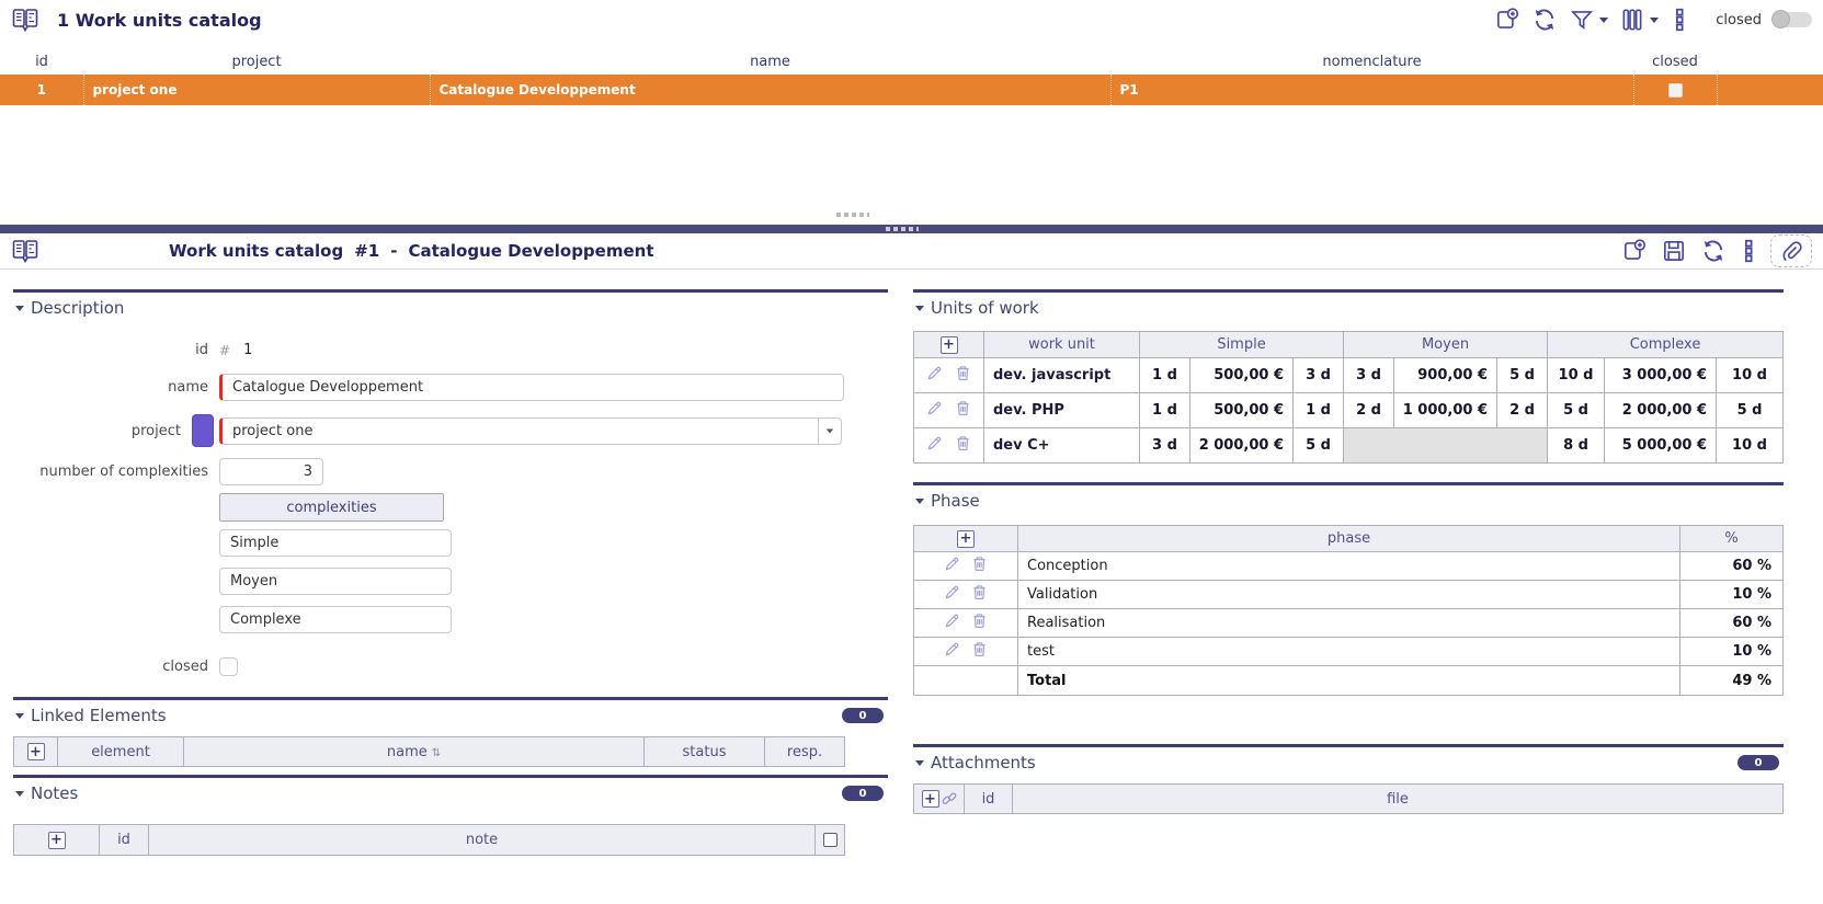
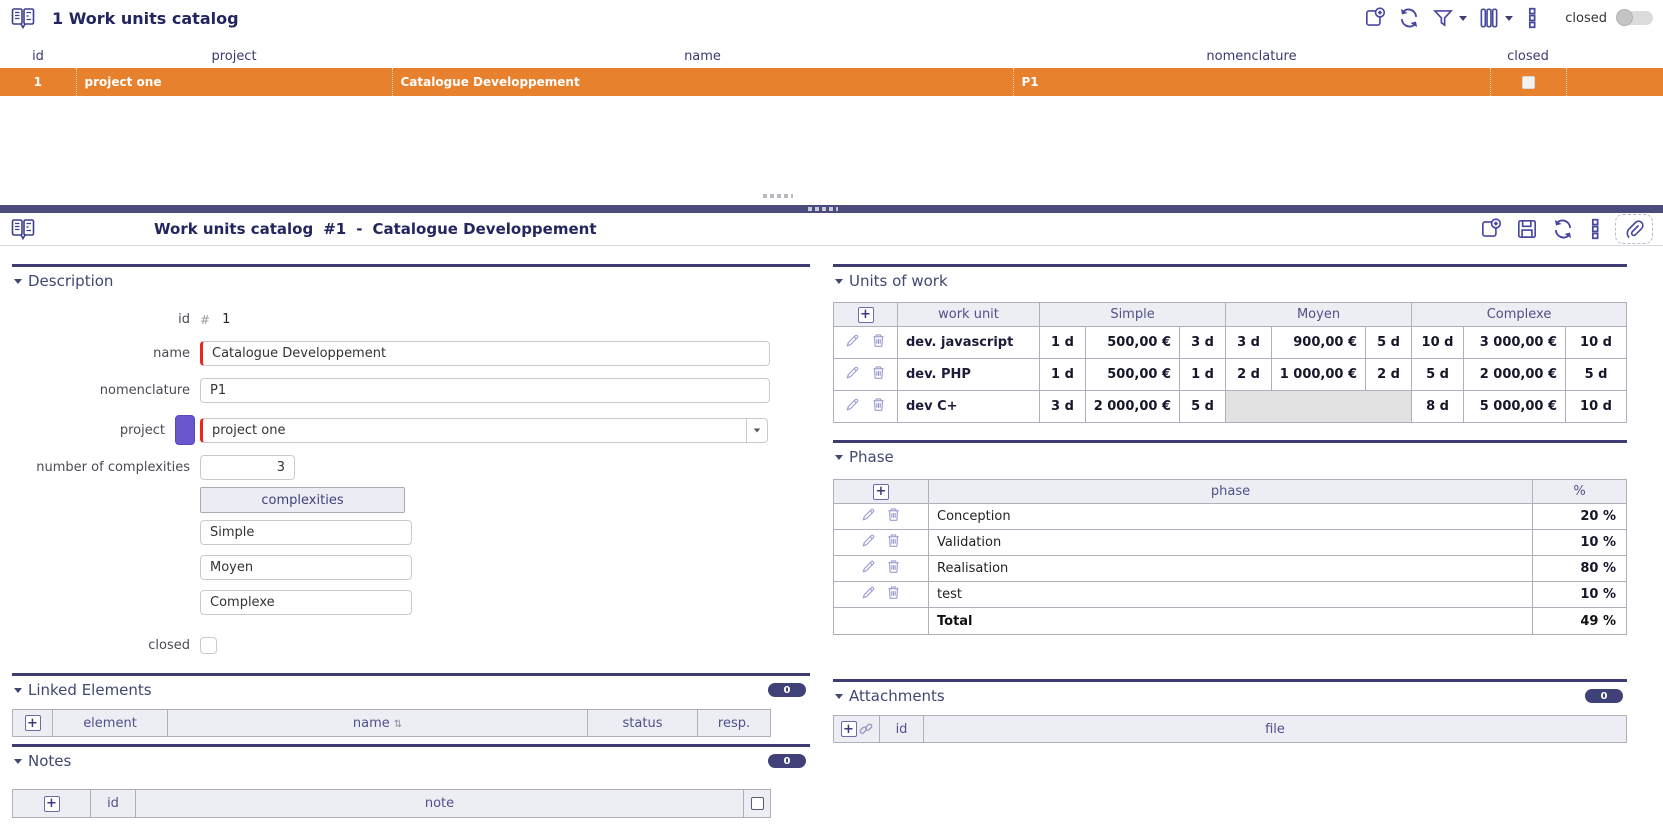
  1 Work units catalog
  closed
  id	project	name	nomenclature	closed
  1	project one	Catalogue Developpement	P1
  Work units catalog
  #1
  -
  Catalogue Developpement
  Description
  id
  #
  1
  name
  Catalogue Developpement
+ nomenclature
+ P1
  project
  project one
  number of complexities
  3
  complexities
  Simple
  Moyen
  Complexe
  closed
  Linked Elements
  0
  	element	name ⇅	status	resp.
  Notes
  0
  	id	note
  Units of work
  	work unit	Simple	Moyen	Complexe
  	dev. javascript	1 d	500,00 €	3 d	3 d	900,00 €	5 d	10 d	3 000,00 €	10 d
  	dev. PHP	1 d	500,00 €	1 d	2 d	1 000,00 €	2 d	5 d	2 000,00 €	5 d
  	dev C+	3 d	2 000,00 €	5 d		8 d	5 000,00 €	10 d
  Phase
  	phase	%
- 	Conception	60 %
+ 	Conception	20 %
  	Validation	10 %
- 	Realisation	60 %
+ 	Realisation	80 %
  	test	10 %
  	Total	49 %
  Attachments
  0
  	id	file
